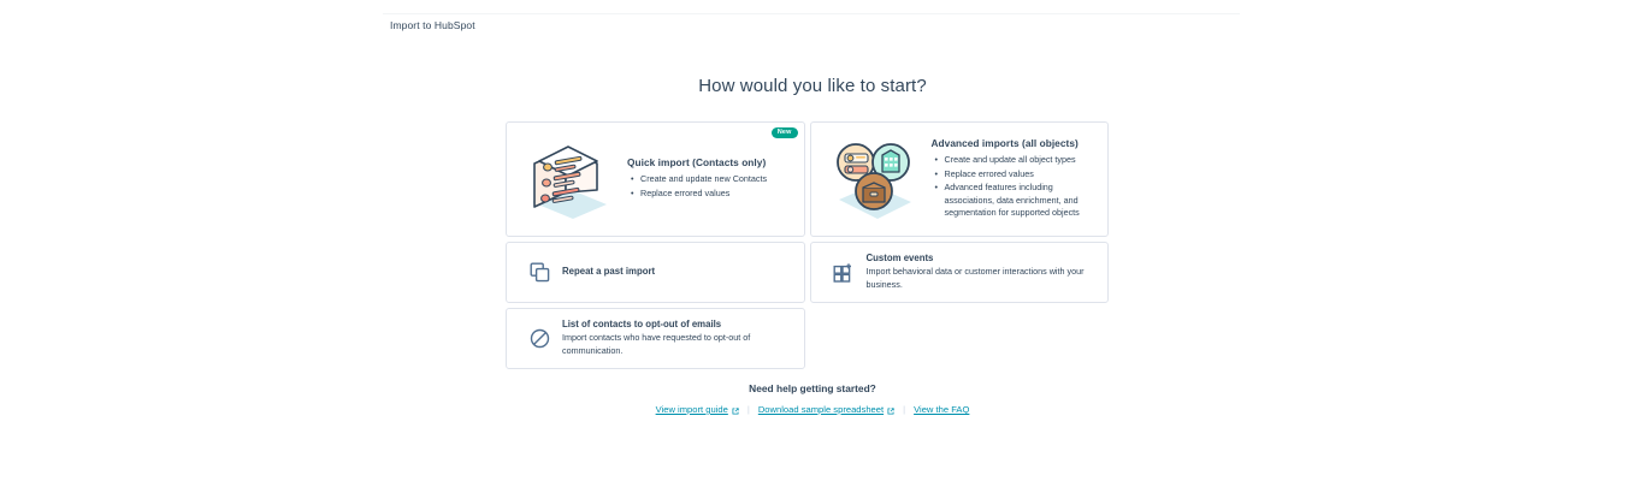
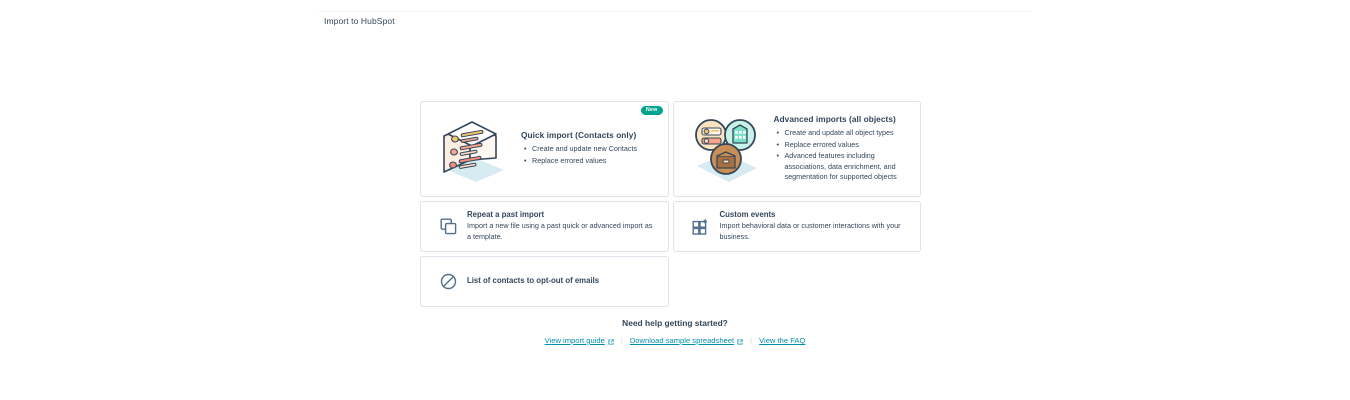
  Import to HubSpot
- How would you like to start?
  Quick import (Contacts only)
  Create and update new Contacts
  Replace errored values
  Advanced imports (all objects)
  Create and update all object types
  Replace errored values
  Advanced features including associations, data enrichment, and segmentation for supported objects
  Repeat a past import
+ Import a new file using a past quick or advanced import as a template.
  Custom events
  Import behavioral data or customer interactions with your business.
  List of contacts to opt-out of emails
- Import contacts who have requested to opt-out of communication.
  Need help getting started?
  View import guide
  Download sample spreadsheet
  View the FAQ
